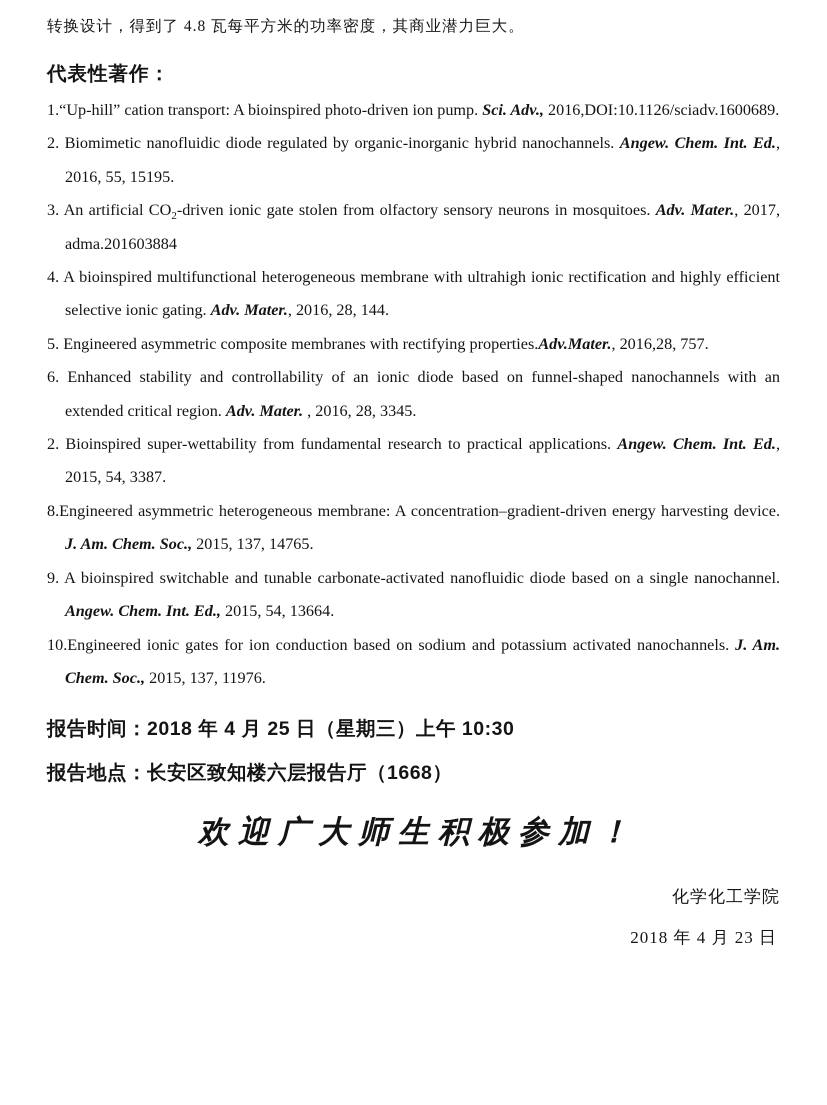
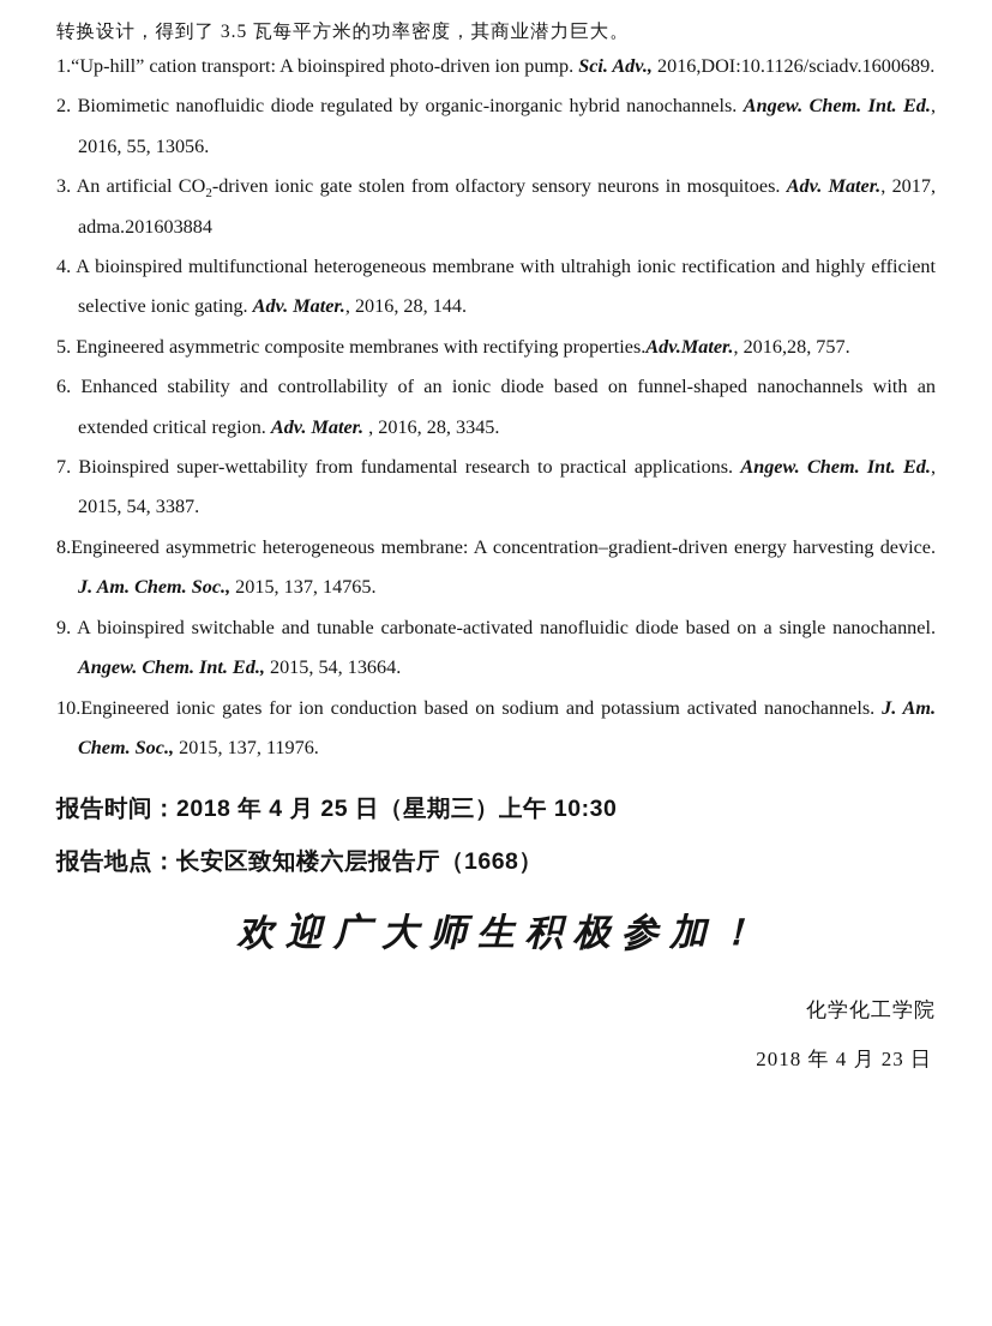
- 转换设计，得到了 4.8 瓦每平方米的功率密度，其商业潜力巨大。
+ 转换设计，得到了 3.5 瓦每平方米的功率密度，其商业潜力巨大。
- 代表性著作：
  1.“Up-hill” cation transport: A bioinspired photo-driven ion pump. Sci. Adv., 2016,DOI:10.1126/sciadv.1600689.
- 2. Biomimetic nanofluidic diode regulated by organic-inorganic hybrid nanochannels. Angew. Chem. Int. Ed., 2016, 55, 15195.
+ 2. Biomimetic nanofluidic diode regulated by organic-inorganic hybrid nanochannels. Angew. Chem. Int. Ed., 2016, 55, 13056.
  3. An artificial CO2-driven ionic gate stolen from olfactory sensory neurons in mosquitoes. Adv. Mater., 2017, adma.201603884
  4. A bioinspired multifunctional heterogeneous membrane with ultrahigh ionic rectification and highly efficient selective ionic gating. Adv. Mater., 2016, 28, 144.
  5. Engineered asymmetric composite membranes with rectifying properties.Adv.Mater., 2016,28, 757.
  6. Enhanced stability and controllability of an ionic diode based on funnel-shaped nanochannels with an extended critical region. Adv. Mater. , 2016, 28, 3345.
- 2. Bioinspired super-wettability from fundamental research to practical applications. Angew. Chem. Int. Ed., 2015, 54, 3387.
+ 7. Bioinspired super-wettability from fundamental research to practical applications. Angew. Chem. Int. Ed., 2015, 54, 3387.
  8.Engineered asymmetric heterogeneous membrane: A concentration–gradient-driven energy harvesting device. J. Am. Chem. Soc., 2015, 137, 14765.
  9. A bioinspired switchable and tunable carbonate-activated nanofluidic diode based on a single nanochannel. Angew. Chem. Int. Ed., 2015, 54, 13664.
  10.Engineered ionic gates for ion conduction based on sodium and potassium activated nanochannels. J. Am. Chem. Soc., 2015, 137, 11976.
  报告时间：2018 年 4 月 25 日（星期三）上午 10:30
  报告地点：长安区致知楼六层报告厅（1668）
  欢迎广大师生积极参加！
  化学化工学院
  2018 年 4 月 23 日
